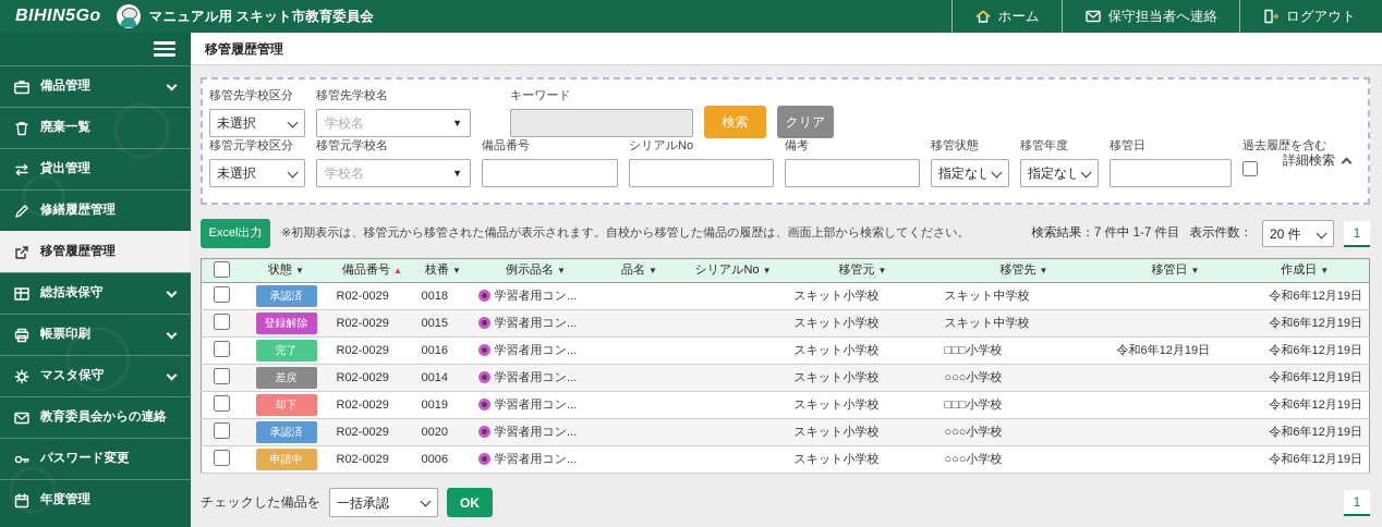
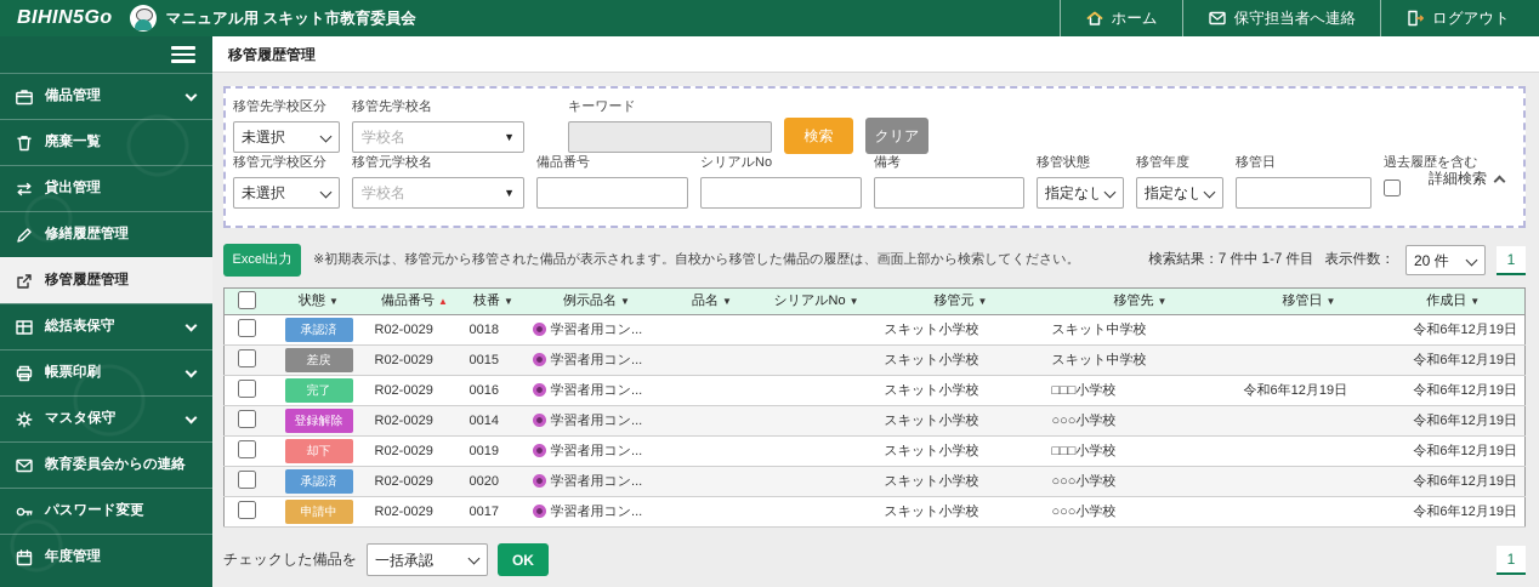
  BIHIN5Go
  マニュアル用 スキット市教育委員会
  ホーム
  保守担当者へ連絡
  ログアウト
  備品管理
  廃棄一覧
  貸出管理
  修繕履歴管理
  移管履歴管理
  総括表保守
  帳票印刷
  マスタ保守
  教育委員会からの連絡
  パスワード変更
  年度管理
  移管履歴管理
  移管先学校区分
  未選択
  移管先学校名
  学校名
  ▼
  キーワード
  検索
  クリア
  詳細検索
  移管元学校区分
  未選択
  移管元学校名
  学校名
  ▼
  備品番号
  シリアルNo
  備考
  移管状態
  指定なし
  移管年度
  指定なし
  移管日
  過去履歴を含む
  Excel出力
  ※初期表示は、移管元から移管された備品が表示されます。自校から移管した備品の履歴は、画面上部から検索してください。
  検索結果：7 件中 1-7 件目
  表示件数：
  20 件
  1
  	状態 ▼	備品番号 ▲	枝番 ▼	例示品名 ▼	品名 ▼	シリアルNo ▼	移管元 ▼	移管先 ▼	移管日 ▼	作成日 ▼
  	承認済	R02-0029	0018	学習者用コン...			スキット小学校	スキット中学校		令和6年12月19日
- 	登録解除	R02-0029	0015	学習者用コン...			スキット小学校	スキット中学校		令和6年12月19日
+ 	差戻	R02-0029	0015	学習者用コン...			スキット小学校	スキット中学校		令和6年12月19日
  	完了	R02-0029	0016	学習者用コン...			スキット小学校	□□□小学校	令和6年12月19日	令和6年12月19日
- 	差戻	R02-0029	0014	学習者用コン...			スキット小学校	○○○小学校		令和6年12月19日
+ 	登録解除	R02-0029	0014	学習者用コン...			スキット小学校	○○○小学校		令和6年12月19日
  	却下	R02-0029	0019	学習者用コン...			スキット小学校	□□□小学校		令和6年12月19日
  	承認済	R02-0029	0020	学習者用コン...			スキット小学校	○○○小学校		令和6年12月19日
- 	申請中	R02-0029	0006	学習者用コン...			スキット小学校	○○○小学校		令和6年12月19日
+ 	申請中	R02-0029	0017	学習者用コン...			スキット小学校	○○○小学校		令和6年12月19日
  チェックした備品を
  一括承認
  OK
  1
